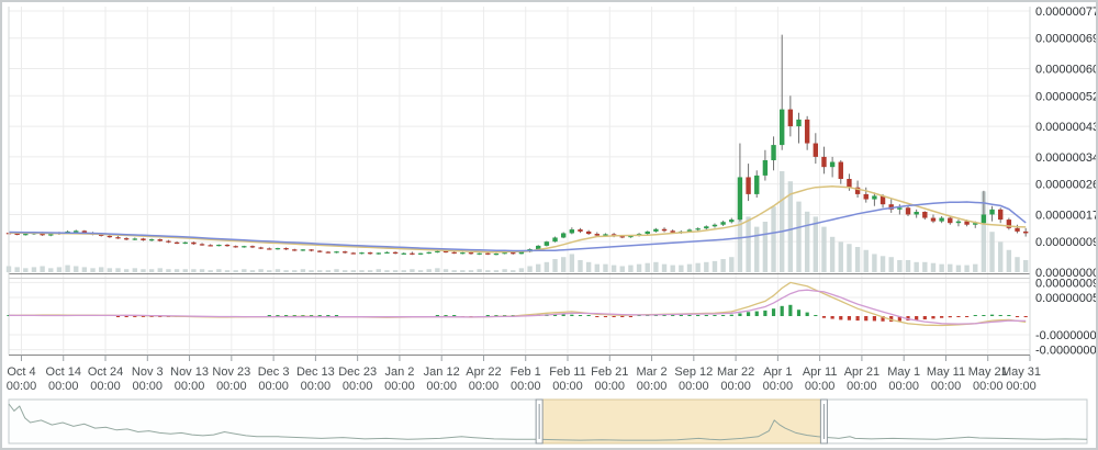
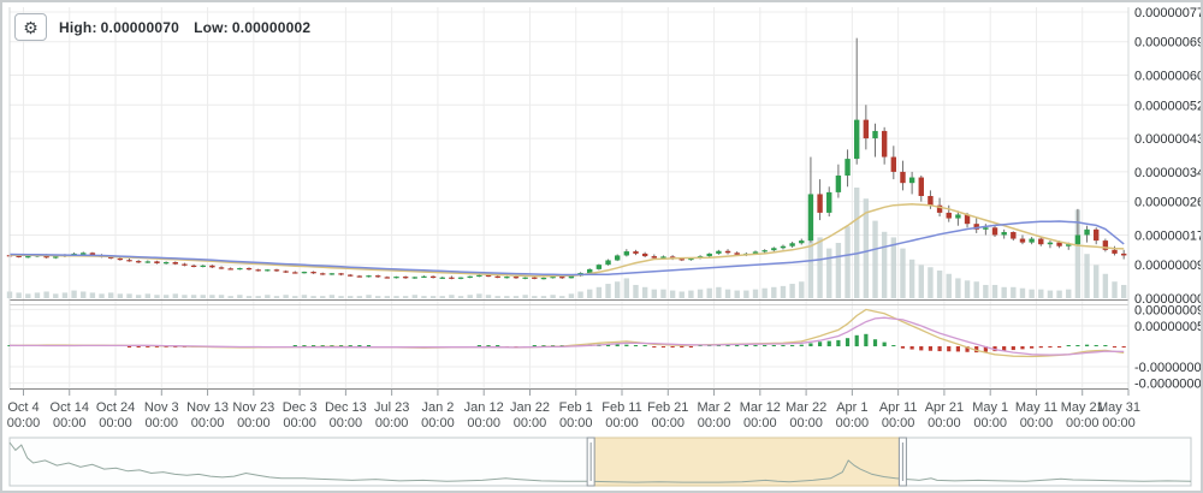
  0.0000007
  0.0000006
  0.0000006
  0.0000005
  0.0000004
  0.0000003
  0.0000002
  0.0000001
  0.0000000
  0.0000000
  0.0000000
  0.0000000
  -0.0000000
  -0.0000000
  Oct 4
  00:00
  Oct 14
  00:00
  Oct 24
  00:00
  Nov 3
  00:00
  Nov 13
  00:00
  Nov 23
  00:00
  Dec 3
  00:00
  Dec 13
  00:00
- Dec 23
+ Jul 23
  00:00
  Jan 2
  00:00
  Jan 12
  00:00
- Apr 22
+ Jan 22
  00:00
  Feb 1
  00:00
  Feb 11
  00:00
  Feb 21
  00:00
  Mar 2
  00:00
- Sep 12
+ Mar 12
  00:00
  Mar 22
  00:00
  Apr 1
  00:00
  Apr 11
  00:00
  Apr 21
  00:00
  May 1
  00:00
  May 11
  00:00
  May 21
  00:00
  May 31
  00:00
+ ⚙
+ High: 0.00000070
+ Low: 0.00000002
